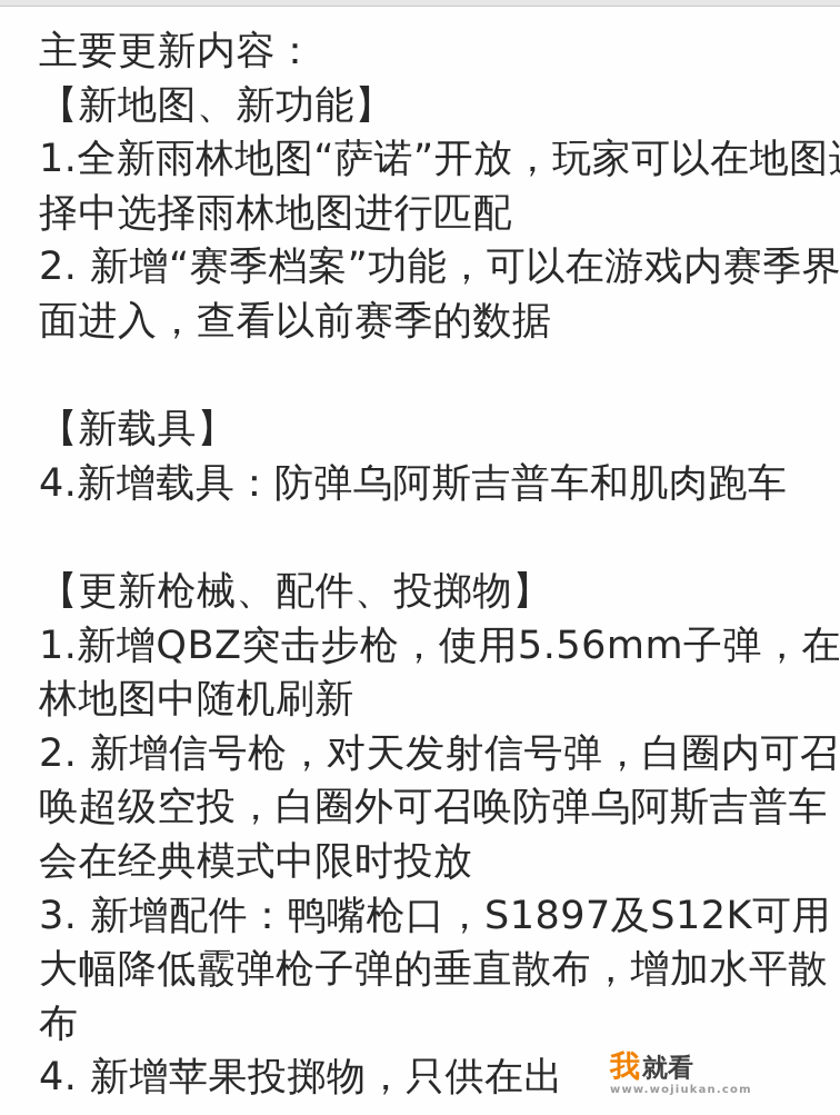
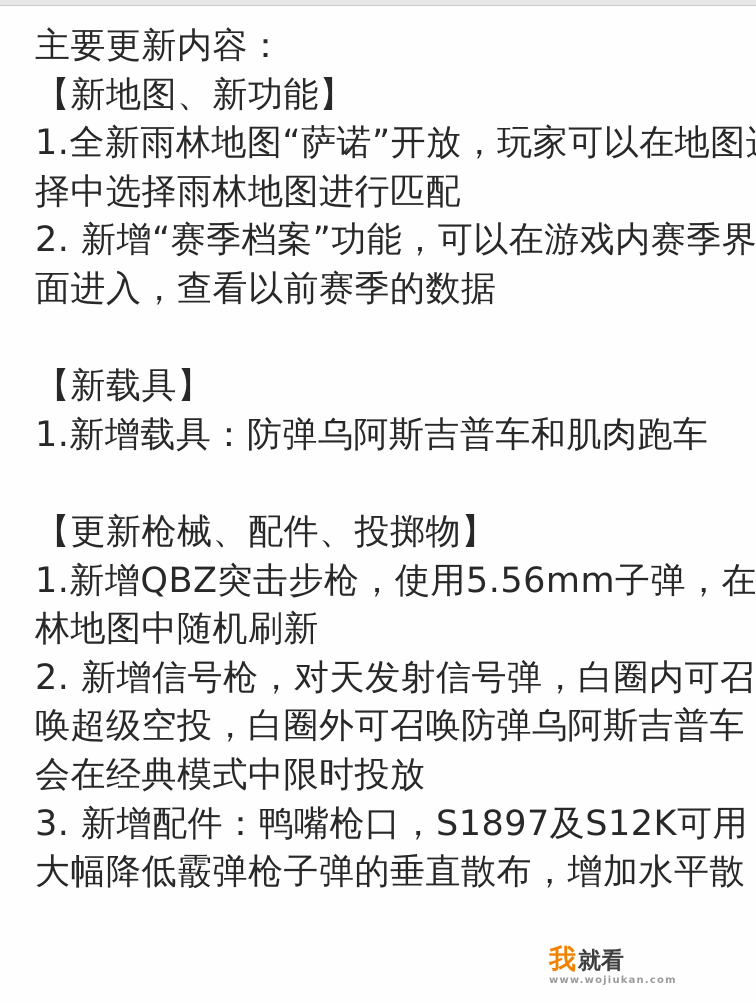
  主要更新内容：
  【新地图、新功能】
  1.全新雨林地图“萨诺”开放，玩家可以在地图
  择中选择雨林地图进行匹配
  2. 新增“赛季档案”功能，可以在游戏内赛季界
  面进入，查看以前赛季的数据
  【新载具】
- 4.新增载具：防弹乌阿斯吉普车和肌肉跑车
+ 1.新增载具：防弹乌阿斯吉普车和肌肉跑车
  【更新枪械、配件、投掷物】
  1.新增QBZ突击步枪，使用5.56mm子弹，在
  林地图中随机刷新
  2. 新增信号枪，对天发射信号弹，白圈内可召
  唤超级空投，白圈外可召唤防弹乌阿斯吉普车
  会在经典模式中限时投放
  3. 新增配件：鸭嘴枪口，S1897及S12K可用
  大幅降低霰弹枪子弹的垂直散布，增加水平散
- 布
- 4. 新增苹果投掷物，只供在出
  我就看
  www.wojiukan.com
